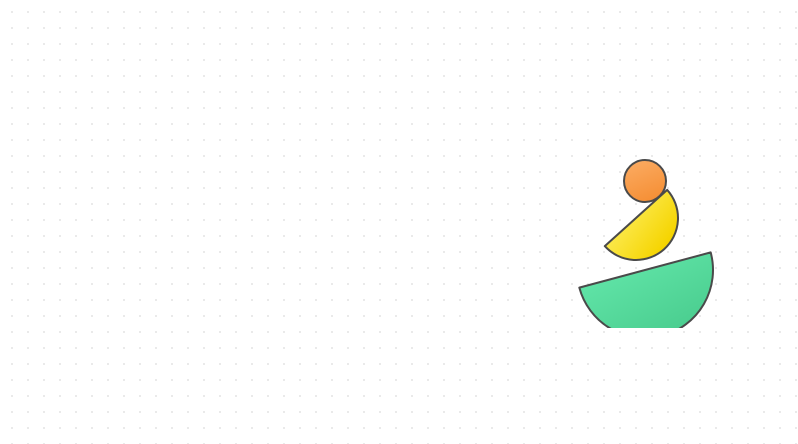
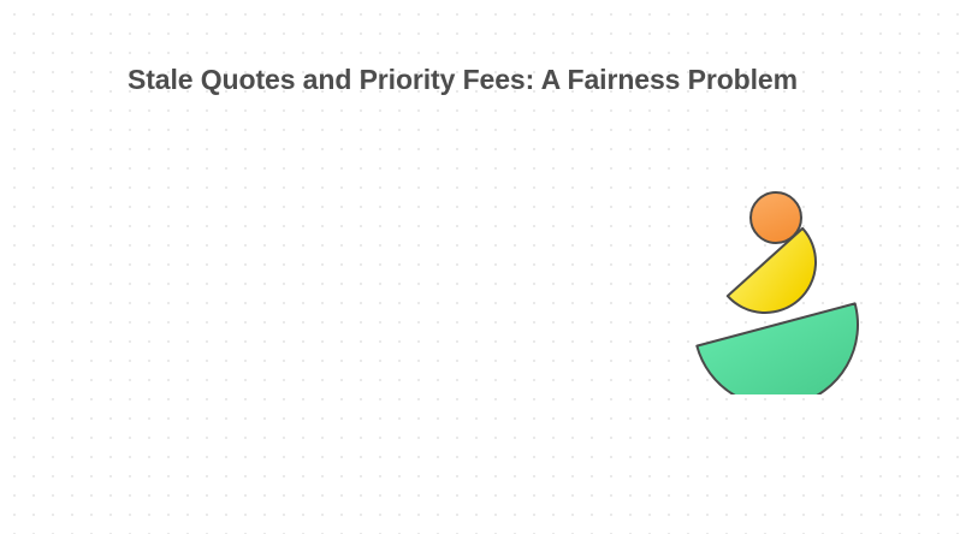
+ Stale Quotes and Priority Fees: A Fairness Problem
